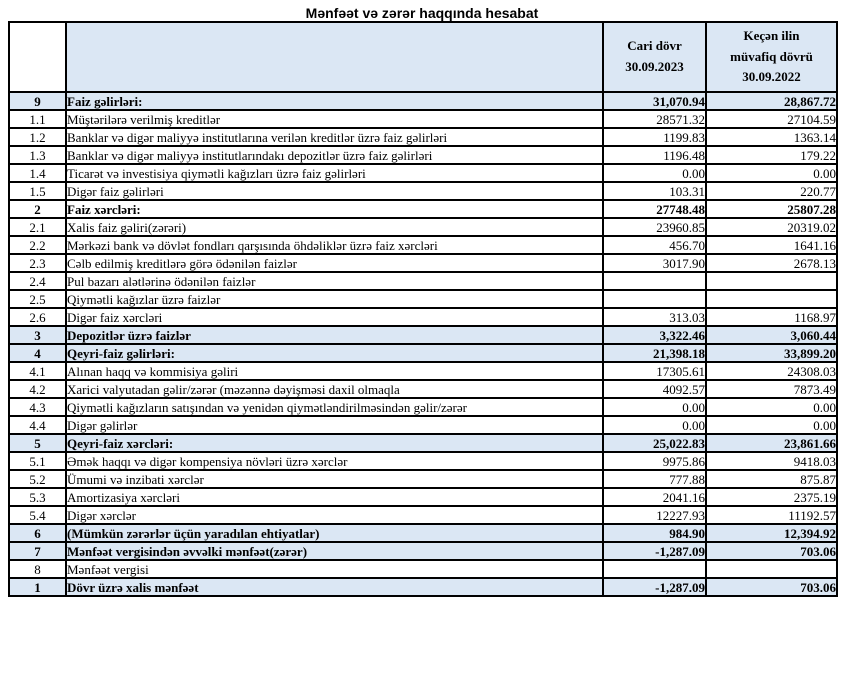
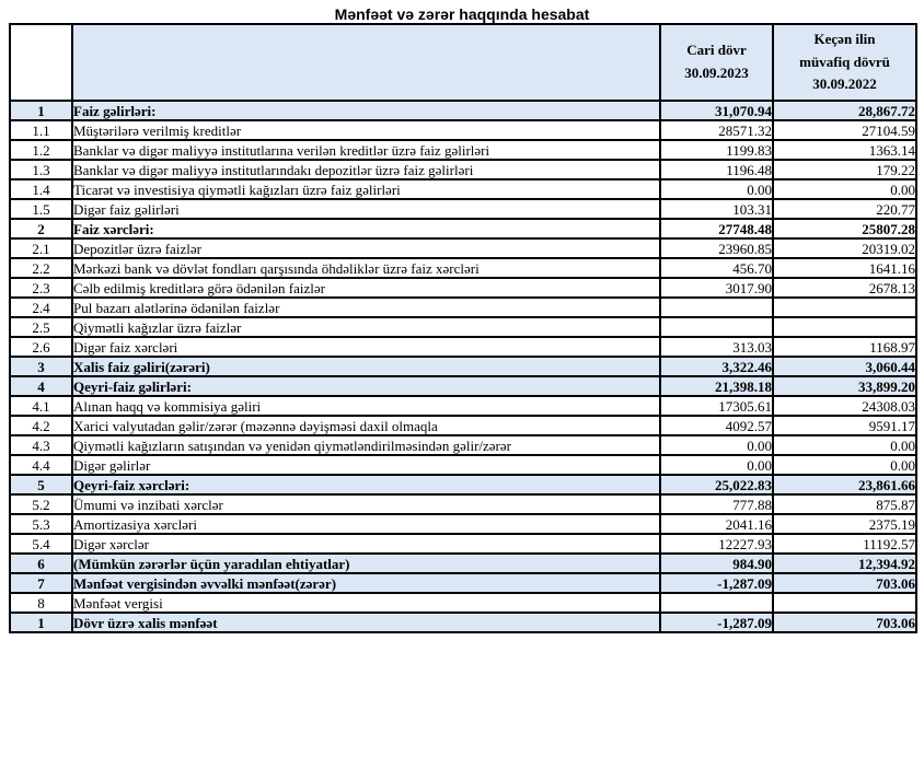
  Mənfəət və zərər haqqında hesabat
  		Cari dövr 30.09.2023	Keçən ilin müvafiq dövrü 30.09.2022
- 9	Faiz gəlirləri:	31,070.94	28,867.72
+ 1	Faiz gəlirləri:	31,070.94	28,867.72
  1.1	Müştərilərə verilmiş kreditlər	28571.32	27104.59
  1.2	Banklar və digər maliyyə institutlarına verilən kreditlər üzrə faiz gəlirləri	1199.83	1363.14
  1.3	Banklar və digər maliyyə institutlarındakı depozitlər üzrə faiz gəlirləri	1196.48	179.22
  1.4	Ticarət və investisiya qiymətli kağızları üzrə faiz gəlirləri	0.00	0.00
  1.5	Digər faiz gəlirləri	103.31	220.77
  2	Faiz xərcləri:	27748.48	25807.28
- 2.1	Xalis faiz gəliri(zərəri)	23960.85	20319.02
+ 2.1	Depozitlər üzrə faizlər	23960.85	20319.02
  2.2	Mərkəzi bank və dövlət fondları qarşısında öhdəliklər üzrə faiz xərcləri	456.70	1641.16
  2.3	Cəlb edilmiş kreditlərə görə ödənilən faizlər	3017.90	2678.13
  2.4	Pul bazarı alətlərinə ödənilən faizlər
  2.5	Qiymətli kağızlar üzrə faizlər
  2.6	Digər faiz xərcləri	313.03	1168.97
- 3	Depozitlər üzrə faizlər	3,322.46	3,060.44
+ 3	Xalis faiz gəliri(zərəri)	3,322.46	3,060.44
  4	Qeyri-faiz gəlirləri:	21,398.18	33,899.20
  4.1	Alınan haqq və kommisiya gəliri	17305.61	24308.03
- 4.2	Xarici valyutadan gəlir/zərər (məzənnə dəyişməsi daxil olmaqla	4092.57	7873.49
+ 4.2	Xarici valyutadan gəlir/zərər (məzənnə dəyişməsi daxil olmaqla	4092.57	9591.17
  4.3	Qiymətli kağızların satışından və yenidən qiymətləndirilməsindən gəlir/zərər	0.00	0.00
  4.4	Digər gəlirlər	0.00	0.00
  5	Qeyri-faiz xərcləri:	25,022.83	23,861.66
- 5.1	Əmək haqqı və digər kompensiya növləri üzrə xərclər	9975.86	9418.03
  5.2	Ümumi və inzibati xərclər	777.88	875.87
  5.3	Amortizasiya xərcləri	2041.16	2375.19
  5.4	Digər xərclər	12227.93	11192.57
  6	(Mümkün zərərlər üçün yaradılan ehtiyatlar)	984.90	12,394.92
  7	Mənfəət vergisindən əvvəlki mənfəət(zərər)	-1,287.09	703.06
  8	Mənfəət vergisi
  1	Dövr üzrə xalis mənfəət	-1,287.09	703.06
